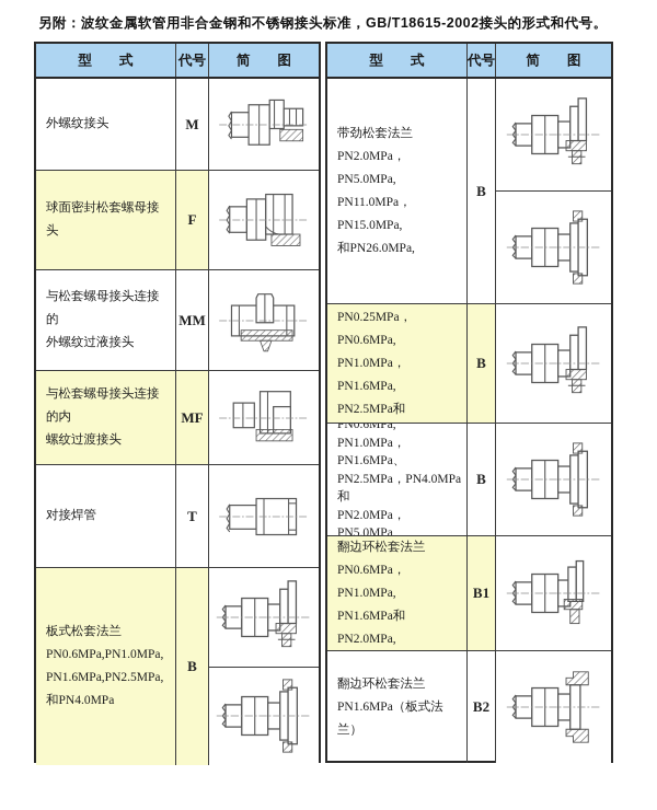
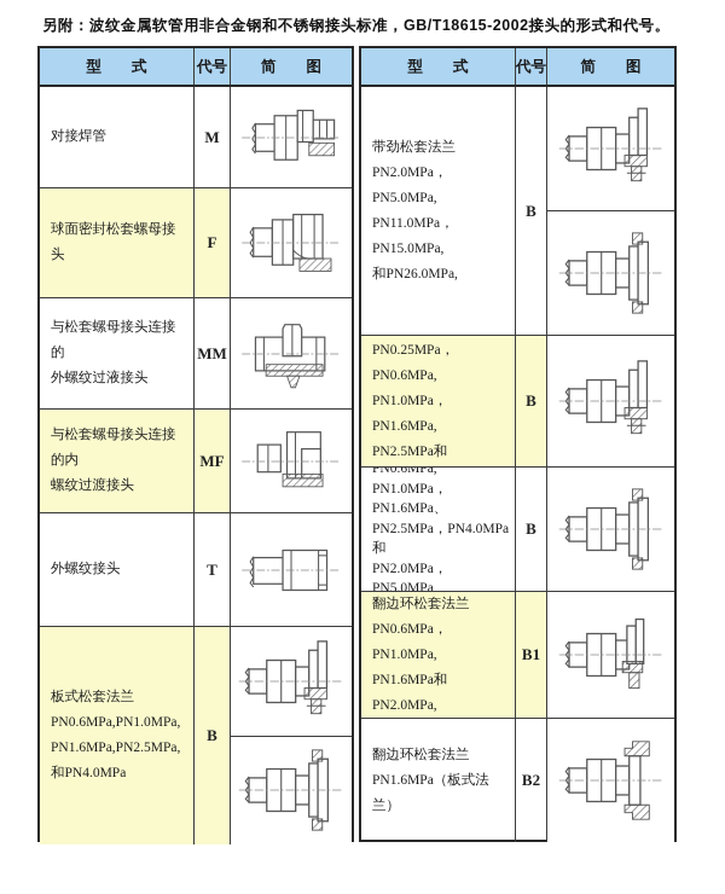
  另附：波纹金属软管用非合金钢和不锈钢接头标准，GB/T18615-2002接头的形式和代号。
  型 式
  代号
  简 图
- 外螺纹接头
+ 对接焊管
  M
  球面密封松套螺母接头
  F
  与松套螺母接头连接的
  外螺纹过液接头
  MM
  与松套螺母接头连接的内
  螺纹过渡接头
  MF
- 对接焊管
+ 外螺纹接头
  T
  板式松套法兰
  PN0.6MPa,PN1.0MPa,
  PN1.6MPa,PN2.5MPa,
  和PN4.0MPa
  B
  型 式
  代号
  简 图
  带劲松套法兰
  PN2.0MPa，PN5.0MPa,
  PN11.0MPa，PN15.0MPa,
  和PN26.0MPa,
  B
  PN0.25MPa，PN0.6MPa,
  PN1.0MPa，PN1.6MPa,
  B
  PN1.0MPa，PN1.6MPa、
  PN2.5MPa，PN4.0MPa和
  PN2.0MPa，PN5.0MPa,
  B
  翻边环松套法兰
  PN0.6MPa，PN1.0MPa,
  PN1.6MPa和PN2.0MPa,
  B1
  翻边环松套法兰
  PN1.6MPa（板式法兰）
  B2
